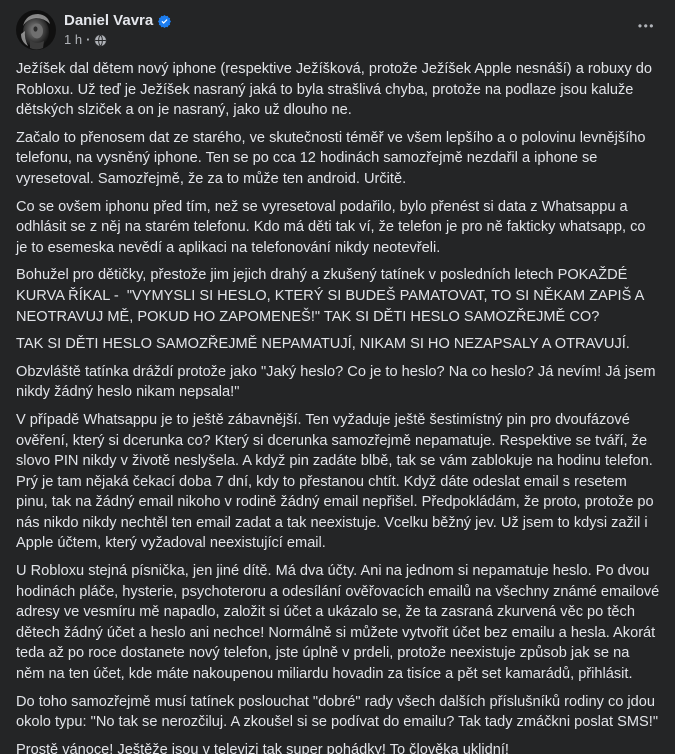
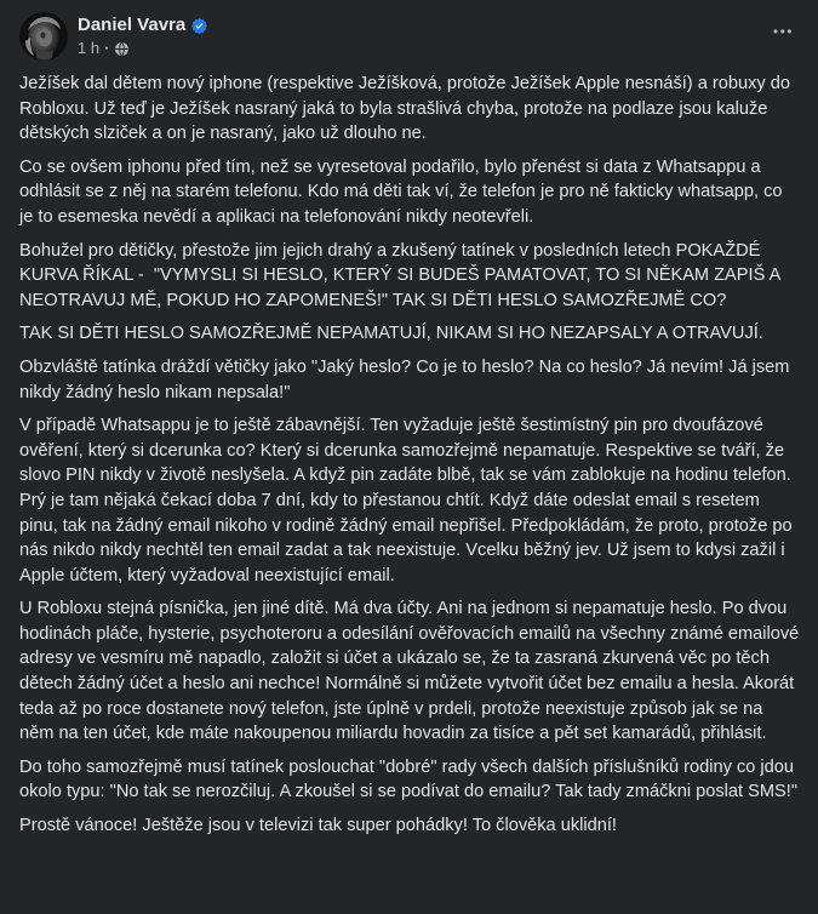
  Daniel Vavra
  1 h
  ·
  •••
  Ježíšek dal dětem nový iphone (respektive Ježíšková, protože Ježíšek Apple nesnáší) a robuxy do Robloxu. Už teď je Ježíšek nasraný jaká to byla strašlivá chyba, protože na podlaze jsou kaluže dětských slziček a on je nasraný, jako už dlouho ne.
- Začalo to přenosem dat ze starého, ve skutečnosti téměř ve všem lepšího a o polovinu levnějšího telefonu, na vysněný iphone. Ten se po cca 12 hodinách samozřejmě nezdařil a iphone se vyresetoval. Samozřejmě, že za to může ten android. Určitě.
  Co se ovšem iphonu před tím, než se vyresetoval podařilo, bylo přenést si data z Whatsappu a odhlásit se z něj na starém telefonu. Kdo má děti tak ví, že telefon je pro ně fakticky whatsapp, co je to esemeska nevědí a aplikaci na telefonování nikdy neotevřeli.
  Bohužel pro dětičky, přestože jim jejich drahý a zkušený tatínek v posledních letech POKAŽDÉ KURVA ŘÍKAL - "VYMYSLI SI HESLO, KTERÝ SI BUDEŠ PAMATOVAT, TO SI NĚKAM ZAPIŠ A NEOTRAVUJ MĚ, POKUD HO ZAPOMENEŠ!" TAK SI DĚTI HESLO SAMOZŘEJMĚ CO?
  TAK SI DĚTI HESLO SAMOZŘEJMĚ NEPAMATUJÍ, NIKAM SI HO NEZAPSALY A OTRAVUJÍ.
- Obzvláště tatínka dráždí protože jako "Jaký heslo? Co je to heslo? Na co heslo? Já nevím! Já jsem nikdy žádný heslo nikam nepsala!"
+ Obzvláště tatínka dráždí větičky jako "Jaký heslo? Co je to heslo? Na co heslo? Já nevím! Já jsem nikdy žádný heslo nikam nepsala!"
  V případě Whatsappu je to ještě zábavnější. Ten vyžaduje ještě šestimístný pin pro dvoufázové ověření, který si dcerunka co? Který si dcerunka samozřejmě nepamatuje. Respektive se tváří, že slovo PIN nikdy v životě neslyšela. A když pin zadáte blbě, tak se vám zablokuje na hodinu telefon. Prý je tam nějaká čekací doba 7 dní, kdy to přestanou chtít. Když dáte odeslat email s resetem pinu, tak na žádný email nikoho v rodině žádný email nepřišel. Předpokládám, že proto, protože po nás nikdo nikdy nechtěl ten email zadat a tak neexistuje. Vcelku běžný jev. Už jsem to kdysi zažil i Apple účtem, který vyžadoval neexistující email.
  U Robloxu stejná písnička, jen jiné dítě. Má dva účty. Ani na jednom si nepamatuje heslo. Po dvou hodinách pláče, hysterie, psychoteroru a odesílání ověřovacích emailů na všechny známé emailové adresy ve vesmíru mě napadlo, založit si účet a ukázalo se, že ta zasraná zkurvená věc po těch dětech žádný účet a heslo ani nechce! Normálně si můžete vytvořit účet bez emailu a hesla. Akorát teda až po roce dostanete nový telefon, jste úplně v prdeli, protože neexistuje způsob jak se na něm na ten účet, kde máte nakoupenou miliardu hovadin za tisíce a pět set kamarádů, přihlásit.
  Do toho samozřejmě musí tatínek poslouchat "dobré" rady všech dalších příslušníků rodiny co jdou okolo typu: "No tak se nerozčiluj. A zkoušel si se podívat do emailu? Tak tady zmáčkni poslat SMS!"
  Prostě vánoce! Ještěže jsou v televizi tak super pohádky! To člověka uklidní!
